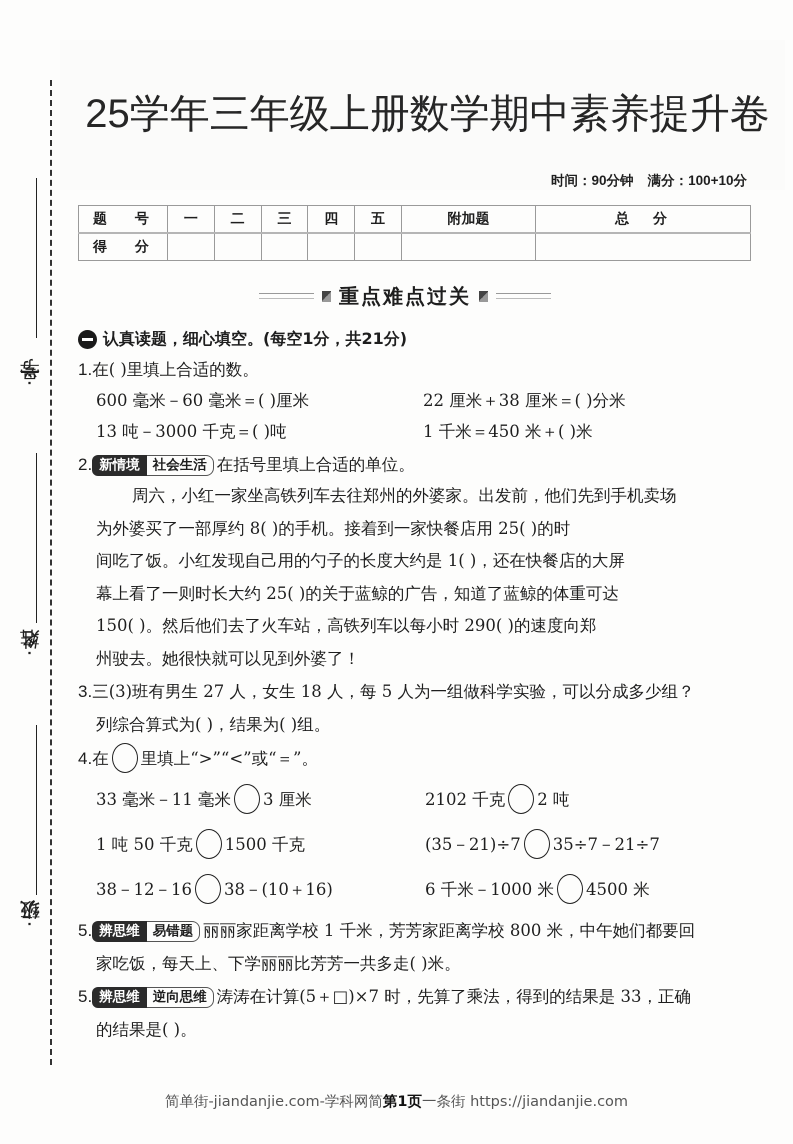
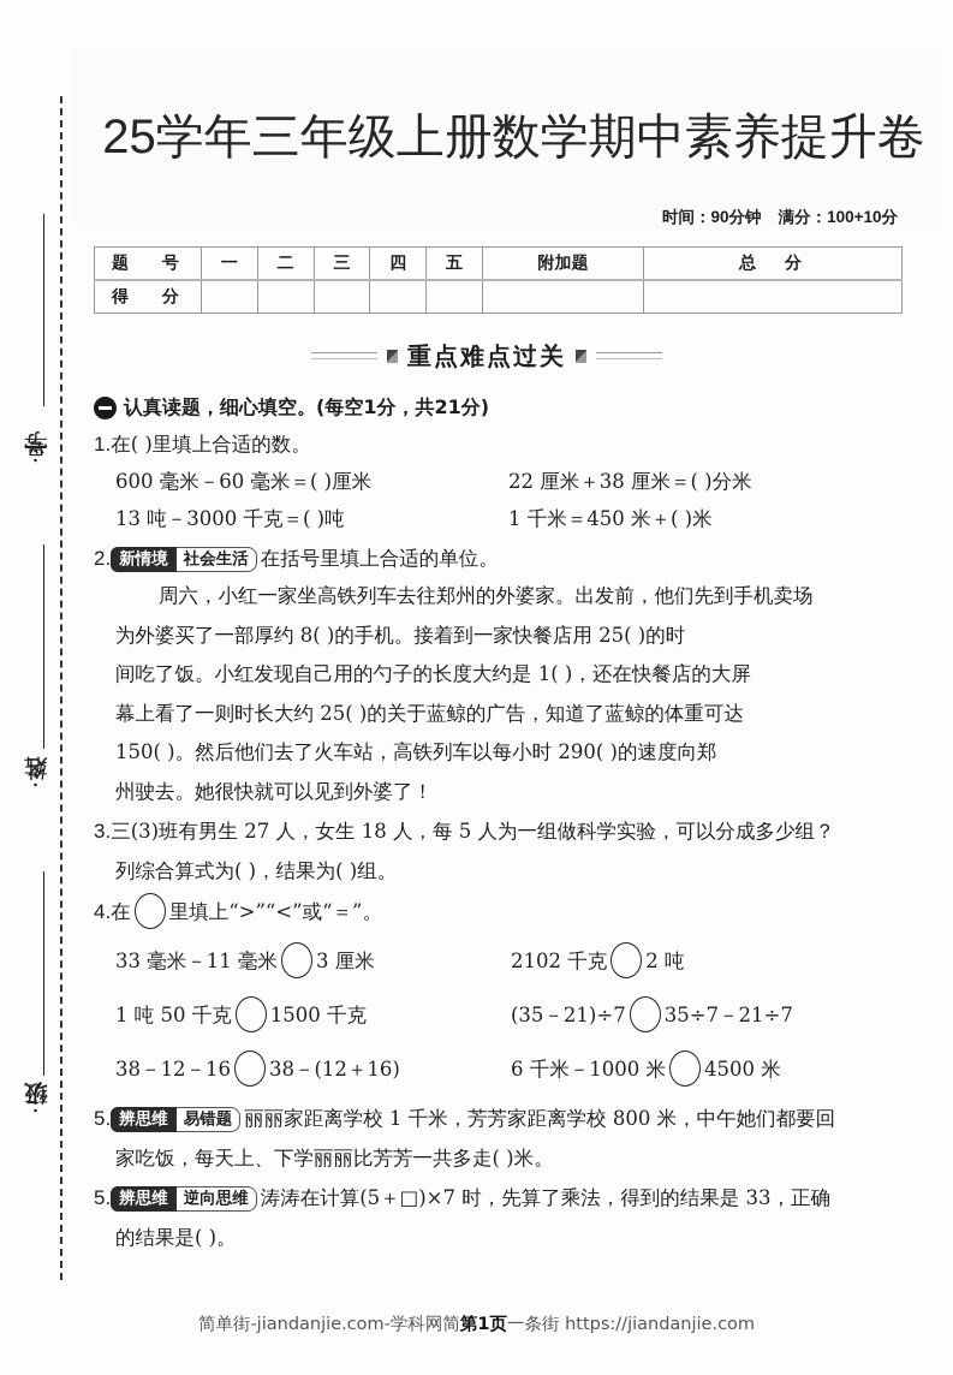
  25学年三年级上册数学期中素养提升卷
  时间：90分钟 满分：100+10分
  题 号	一	二	三	四	五	附加题	总 分
  得 分
  重点难点过关
  认真读题，细心填空。(每空1分，共21分)
  1.在( )里填上合适的数。
  600 毫米－60 毫米＝( )厘米
  22 厘米＋38 厘米＝( )分米
  13 吨－3000 千克＝( )吨
  1 千米＝450 米＋( )米
  2. 新情境 社会生活 在括号里填上合适的单位。
  周六，小红一家坐高铁列车去往郑州的外婆家。出发前，他们先到手机卖场
  为外婆买了一部厚约 8( )的手机。接着到一家快餐店用 25( )的时
  间吃了饭。小红发现自己用的勺子的长度大约是 1( )，还在快餐店的大屏
  幕上看了一则时长大约 25( )的关于蓝鲸的广告，知道了蓝鲸的体重可达
  150( )。然后他们去了火车站，高铁列车以每小时 290( )的速度向郑
  州驶去。她很快就可以见到外婆了！
  3.三(3)班有男生 27 人，女生 18 人，每 5 人为一组做科学实验，可以分成多少组？
  列综合算式为( )，结果为( )组。
  4.在 里填上“>”“<”或“＝”。
  33 毫米－11 毫米 3 厘米
  2102 千克 2 吨
  1 吨 50 千克 1500 千克
  (35－21)÷7 35÷7－21÷7
- 38－12－16 38－(10＋16)
+ 38－12－16 38－(12＋16)
  6 千米－1000 米 4500 米
  5. 辨思维 易错题 丽丽家距离学校 1 千米，芳芳家距离学校 800 米，中午她们都要回
  家吃饭，每天上、下学丽丽比芳芳一共多走( )米。
  5. 辨思维 逆向思维 涛涛在计算(5＋□)×7 时，先算了乘法，得到的结果是 33，正确
  的结果是( )。
  简单街-jiandanjie.com-学科网简第1页一条街 https://jiandanjie.com
